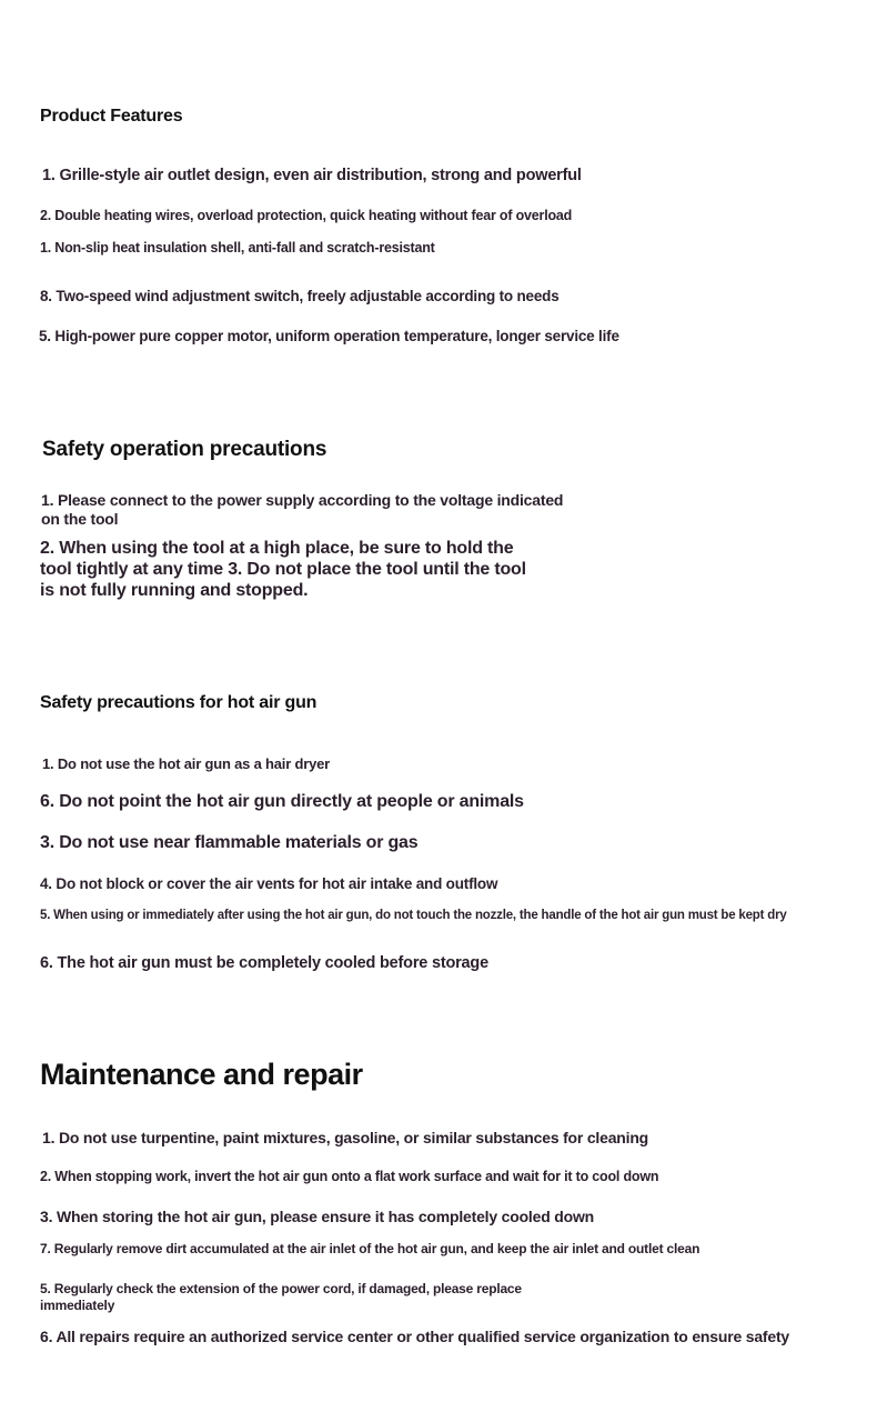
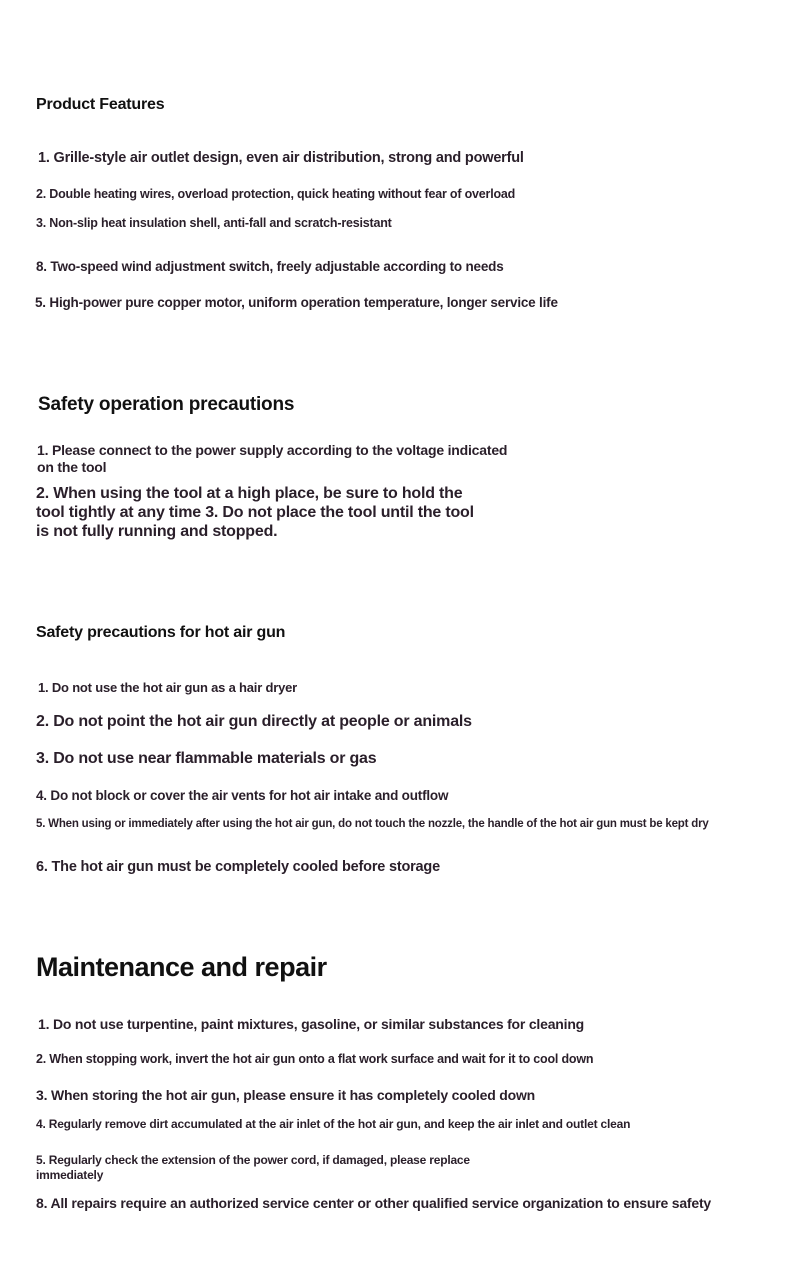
  Product Features
  1. Grille-style air outlet design, even air distribution, strong and powerful
  2. Double heating wires, overload protection, quick heating without fear of overload
- 1. Non-slip heat insulation shell, anti-fall and scratch-resistant
+ 3. Non-slip heat insulation shell, anti-fall and scratch-resistant
  8. Two-speed wind adjustment switch, freely adjustable according to needs
  5. High-power pure copper motor, uniform operation temperature, longer service life
  Safety operation precautions
  1. Please connect to the power supply according to the voltage indicated on the tool
  2. When using the tool at a high place, be sure to hold the tool tightly at any time 3. Do not place the tool until the tool is not fully running and stopped.
  Safety precautions for hot air gun
  1. Do not use the hot air gun as a hair dryer
- 6. Do not point the hot air gun directly at people or animals
+ 2. Do not point the hot air gun directly at people or animals
  3. Do not use near flammable materials or gas
  4. Do not block or cover the air vents for hot air intake and outflow
  5. When using or immediately after using the hot air gun, do not touch the nozzle, the handle of the hot air gun must be kept dry
  6. The hot air gun must be completely cooled before storage
  Maintenance and repair
  1. Do not use turpentine, paint mixtures, gasoline, or similar substances for cleaning
  2. When stopping work, invert the hot air gun onto a flat work surface and wait for it to cool down
  3. When storing the hot air gun, please ensure it has completely cooled down
- 7. Regularly remove dirt accumulated at the air inlet of the hot air gun, and keep the air inlet and outlet clean
+ 4. Regularly remove dirt accumulated at the air inlet of the hot air gun, and keep the air inlet and outlet clean
  5. Regularly check the extension of the power cord, if damaged, please replace immediately
- 6. All repairs require an authorized service center or other qualified service organization to ensure safety
+ 8. All repairs require an authorized service center or other qualified service organization to ensure safety
